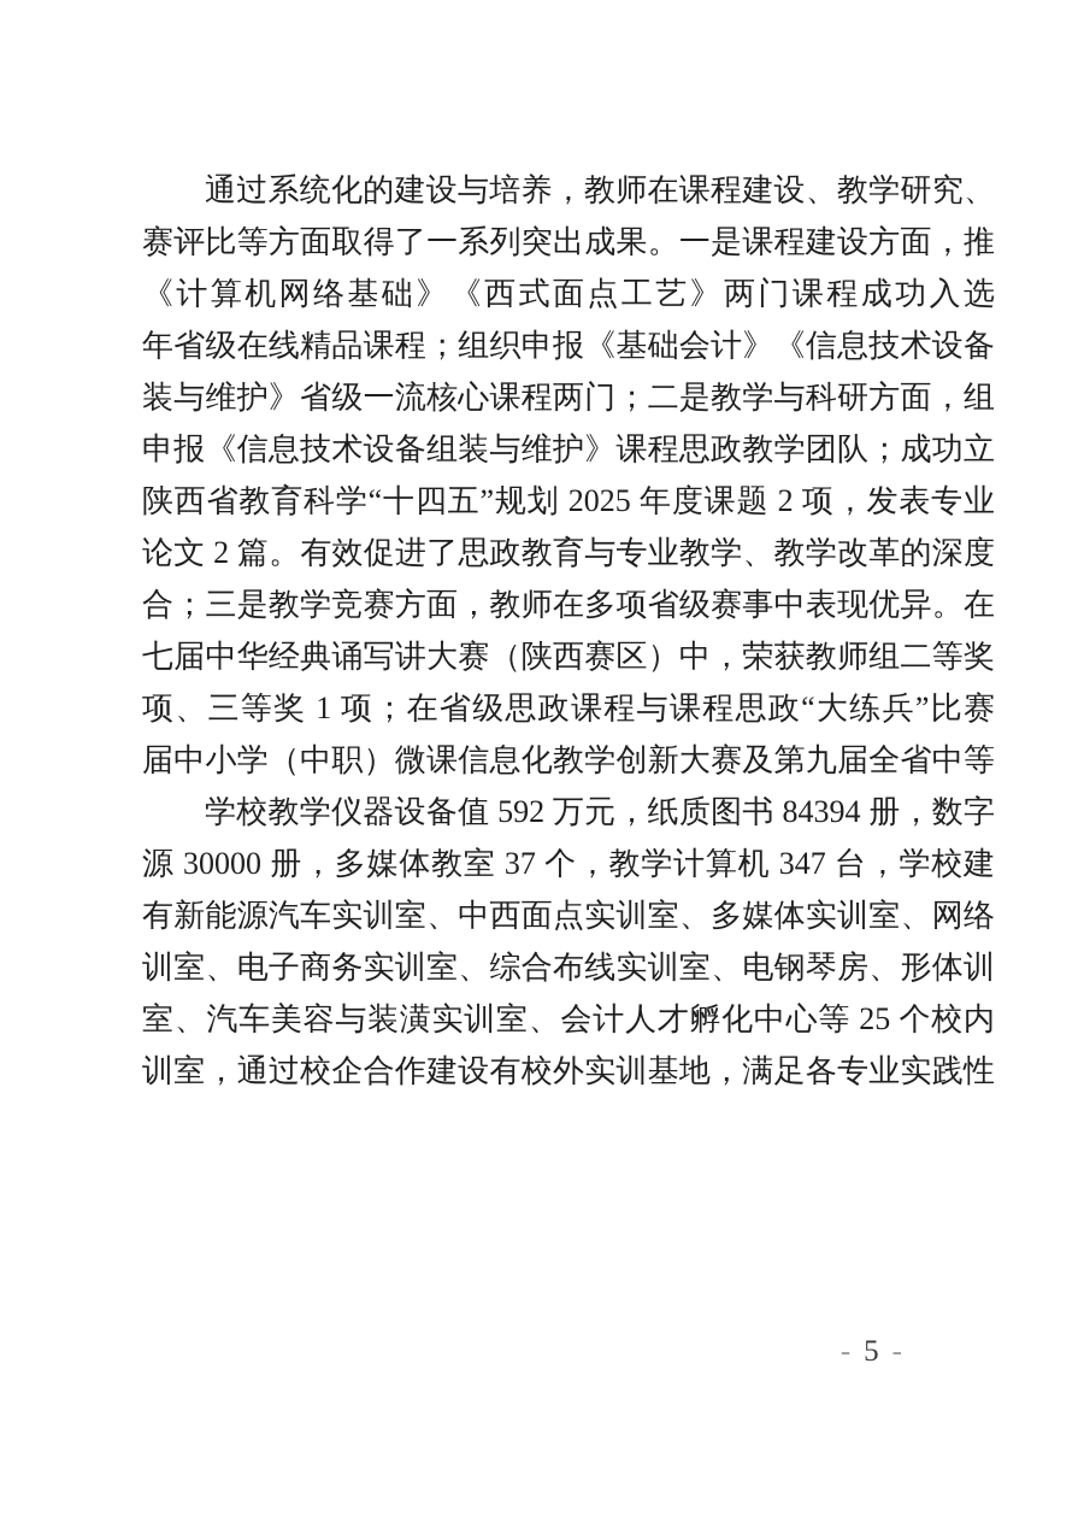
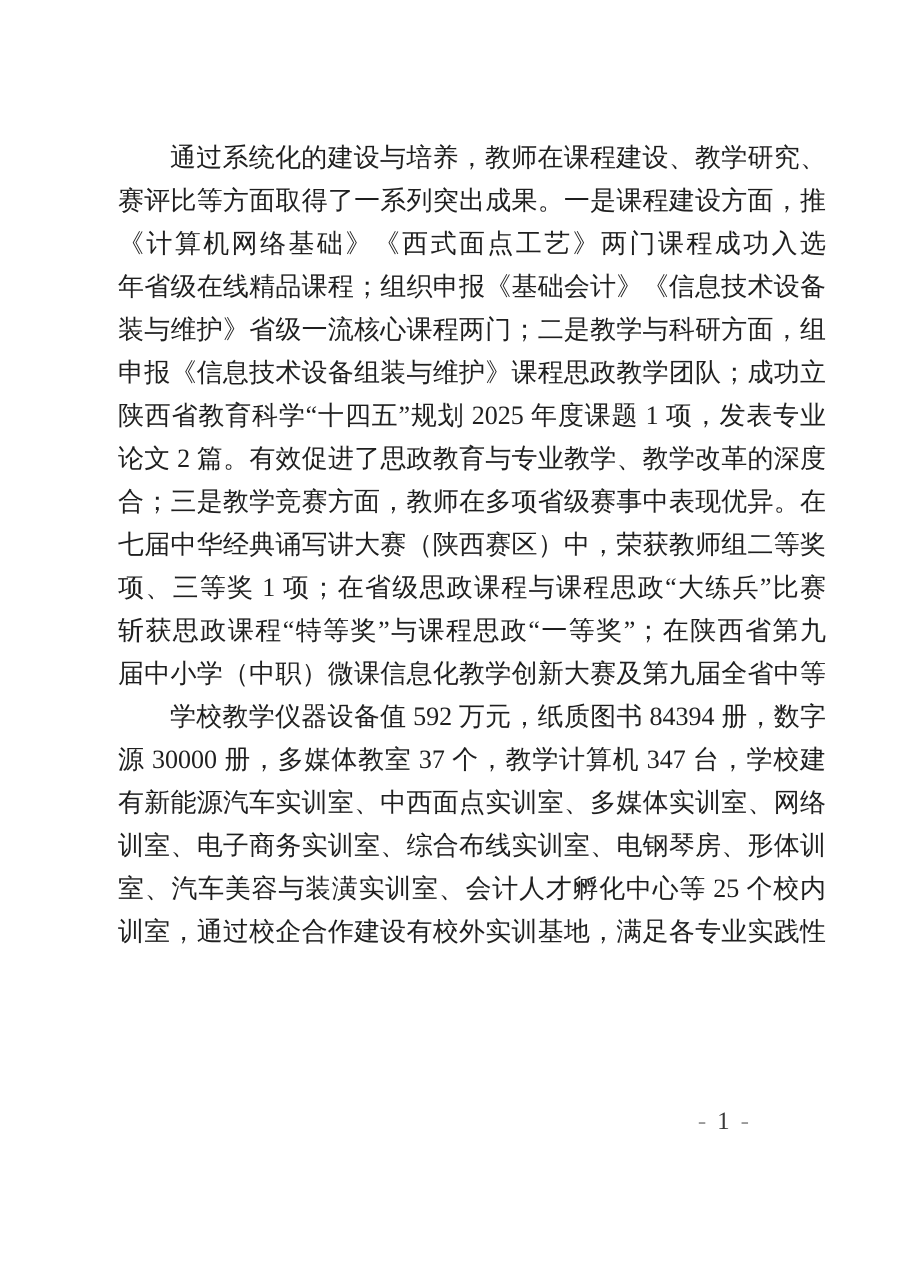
  通过系统化的建设与培养，教师在课程建设、教学研究、
  赛评比等方面取得了一系列突出成果。一是课程建设方面，推
  《计算机网络基础》《西式面点工艺》两门课程成功入选
  年省级在线精品课程；组织申报《基础会计》《信息技术设备
  装与维护》省级一流核心课程两门；二是教学与科研方面，组
  申报《信息技术设备组装与维护》课程思政教学团队；成功立
- 陕西省教育科学“十四五”规划 2025 年度课题 2 项，发表专业
+ 陕西省教育科学“十四五”规划 2025 年度课题 1 项，发表专业
  论文 2 篇。有效促进了思政教育与专业教学、教学改革的深度
  合；三是教学竞赛方面，教师在多项省级赛事中表现优异。在
  七届中华经典诵写讲大赛（陕西赛区）中，荣获教师组二等奖
  项、三等奖 1 项；在省级思政课程与课程思政“大练兵”比赛
+ 斩获思政课程“特等奖”与课程思政“一等奖”；在陕西省第九
  届中小学（中职）微课信息化教学创新大赛及第九届全省中等
  学校教学仪器设备值 592 万元，纸质图书 84394 册，数字
  源 30000 册，多媒体教室 37 个，教学计算机 347 台，学校建
  有新能源汽车实训室、中西面点实训室、多媒体实训室、网络
  训室、电子商务实训室、综合布线实训室、电钢琴房、形体训
  室、汽车美容与装潢实训室、会计人才孵化中心等 25 个校内
  训室，通过校企合作建设有校外实训基地，满足各专业实践性
- - 5 -
+ - 1 -
